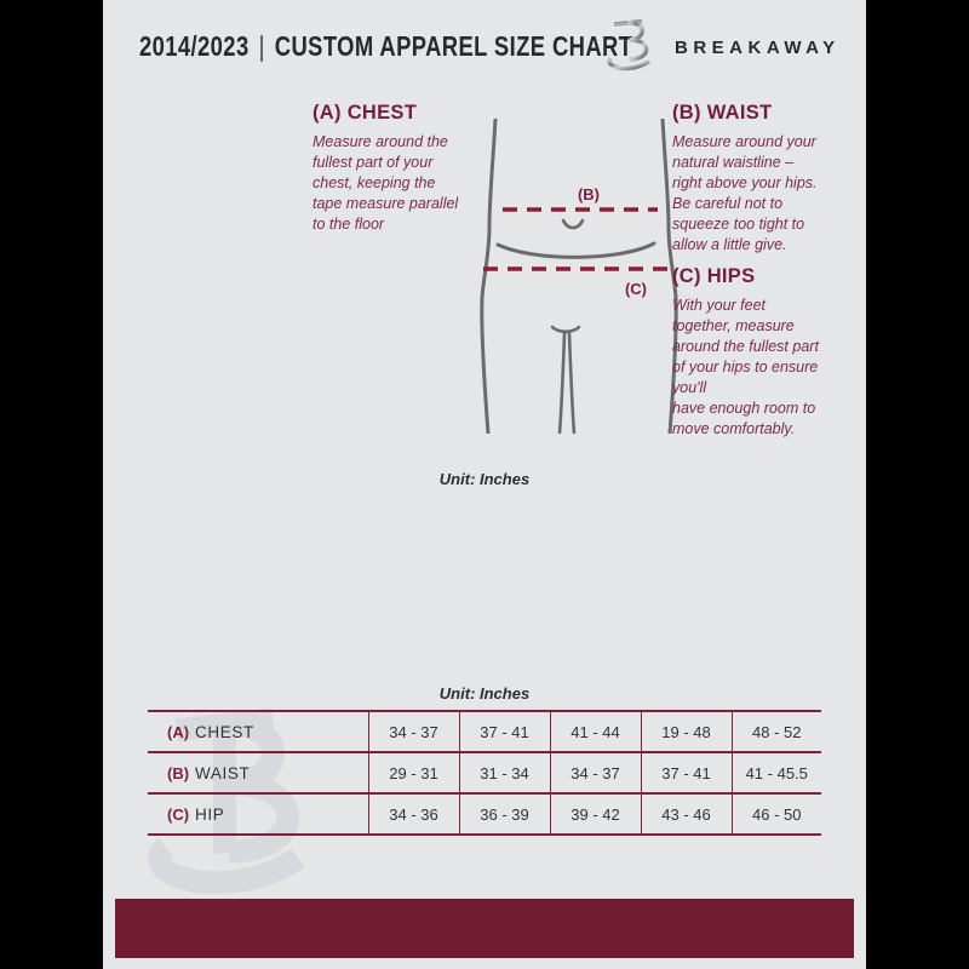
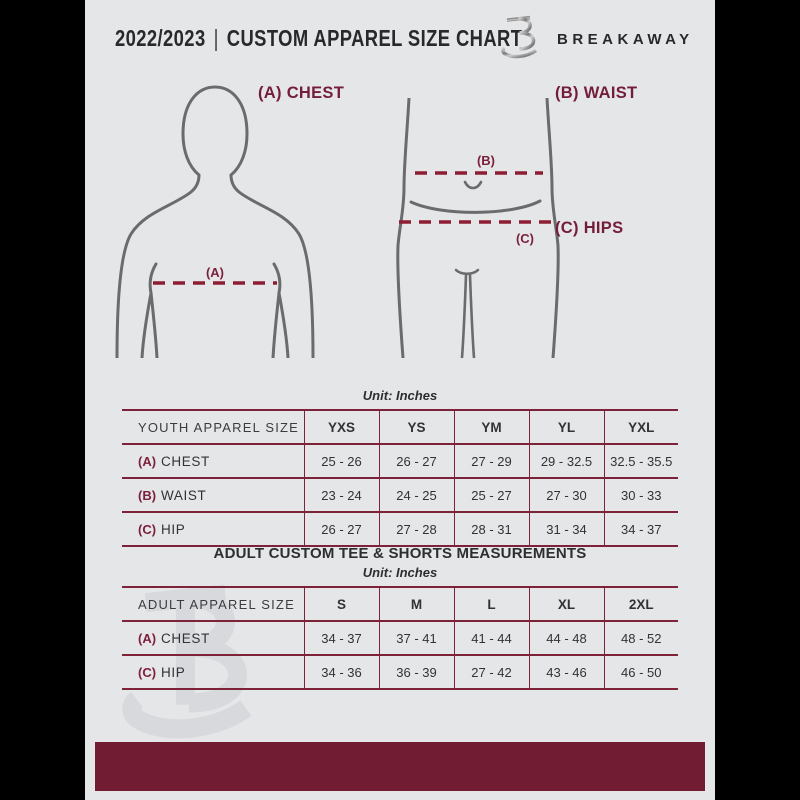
- 2014/2023 | CUSTOM APPAREL SIZE CHART
+ 2022/2023 | CUSTOM APPAREL SIZE CHART
  BREAKAWAY
+ (A)
  (A) CHEST
- Measure around the
- fullest part of your
- chest, keeping the
- tape measure parallel
- to the floor
  (B)
  (C)
  (B) WAIST
- Measure around your
- natural waistline –
- right above your hips.
- Be careful not to
- squeeze too tight to
- allow a little give.
  (C) HIPS
- With your feet
- together, measure
- around the fullest part
- of your hips to ensure
- you'll
- have enough room to
- move comfortably.
  Unit: Inches
+ YOUTH APPAREL SIZE	YXS	YS	YM	YL	YXL
+ (A) CHEST	25 - 26	26 - 27	27 - 29	29 - 32.5	32.5 - 35.5
+ (B) WAIST	23 - 24	24 - 25	25 - 27	27 - 30	30 - 33
+ (C) HIP	26 - 27	27 - 28	28 - 31	31 - 34	34 - 37
+ ADULT CUSTOM TEE & SHORTS MEASUREMENTS
  Unit: Inches
+ ADULT APPAREL SIZE	S	M	L	XL	2XL
- (A) CHEST	34 - 37	37 - 41	41 - 44	19 - 48	48 - 52
+ (A) CHEST	34 - 37	37 - 41	41 - 44	44 - 48	48 - 52
- (B) WAIST	29 - 31	31 - 34	34 - 37	37 - 41	41 - 45.5
- (C) HIP	34 - 36	36 - 39	39 - 42	43 - 46	46 - 50
+ (C) HIP	34 - 36	36 - 39	27 - 42	43 - 46	46 - 50
